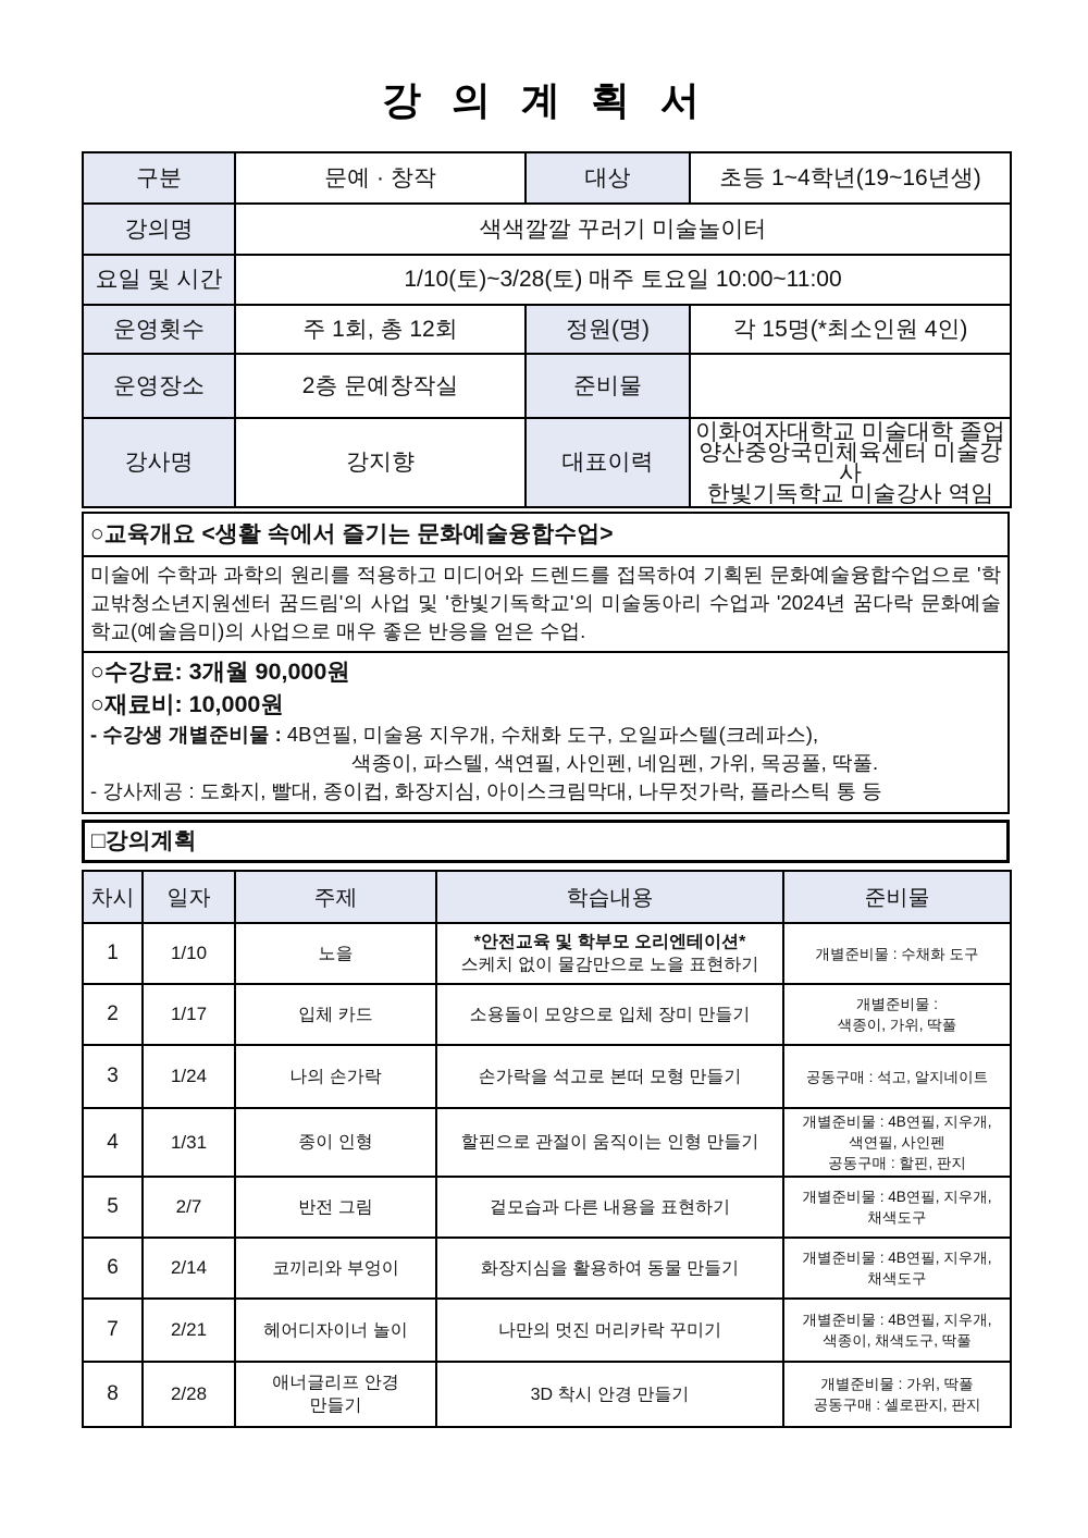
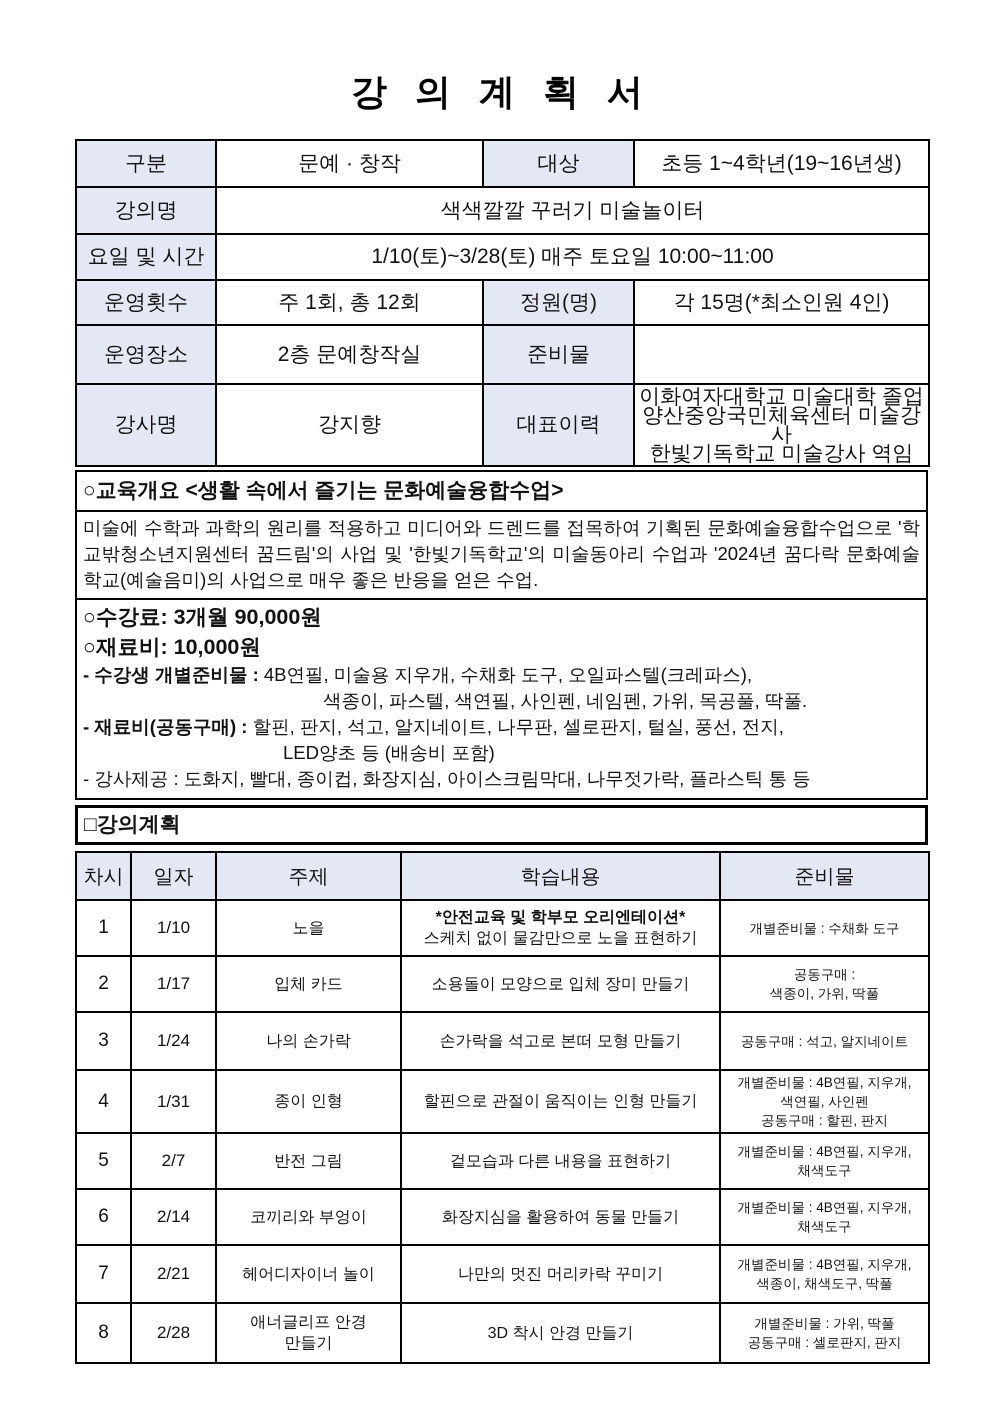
  강 의 계 획 서
  구분	문예 · 창작	대상	초등 1~4학년(19~16년생)
  강의명	색색깔깔 꾸러기 미술놀이터
  요일 및 시간	1/10(토)~3/28(토) 매주 토요일 10:00~11:00
  운영횟수	주 1회, 총 12회	정원(명)	각 15명(*최소인원 4인)
  운영장소	2층 문예창작실	준비물
  강사명	강지향	대표이력	이화여자대학교 미술대학 졸업 양산중앙국민체육센터 미술강사 한빛기독학교 미술강사 역임
  ○교육개요 <생활 속에서 즐기는 문화예술융합수업>
  미술에 수학과 과학의 원리를 적용하고 미디어와 드렌드를 접목하여 기획된 문화예술융합수업으로 '학교밖청소년지원센터 꿈드림'의 사업 및 '한빛기독학교'의 미술동아리 수업과 '2024년 꿈다락 문화예술학교(예술음미)의 사업으로 매우 좋은 반응을 얻은 수업.
  ○수강료: 3개월 90,000원
  ○재료비: 10,000원
  - 수강생 개별준비물 : 4B연필, 미술용 지우개, 수채화 도구, 오일파스텔(크레파스),
  색종이, 파스텔, 색연필, 사인펜, 네임펜, 가위, 목공풀, 딱풀.
+ - 재료비(공동구매) : 할핀, 판지, 석고, 알지네이트, 나무판, 셀로판지, 털실, 풍선, 전지,
+ LED양초 등 (배송비 포함)
  - 강사제공 : 도화지, 빨대, 종이컵, 화장지심, 아이스크림막대, 나무젓가락, 플라스틱 통 등
  □강의계획
  차시	일자	주제	학습내용	준비물
  1	1/10	노을	*안전교육 및 학부모 오리엔테이션* 스케치 없이 물감만으로 노을 표현하기	개별준비물 : 수채화 도구
- 2	1/17	입체 카드	소용돌이 모양으로 입체 장미 만들기	개별준비물 : 색종이, 가위, 딱풀
+ 2	1/17	입체 카드	소용돌이 모양으로 입체 장미 만들기	공동구매 : 색종이, 가위, 딱풀
  3	1/24	나의 손가락	손가락을 석고로 본떠 모형 만들기	공동구매 : 석고, 알지네이트
  4	1/31	종이 인형	할핀으로 관절이 움직이는 인형 만들기	개별준비물 : 4B연필, 지우개, 색연필, 사인펜 공동구매 : 할핀, 판지
  5	2/7	반전 그림	겉모습과 다른 내용을 표현하기	개별준비물 : 4B연필, 지우개, 채색도구
  6	2/14	코끼리와 부엉이	화장지심을 활용하여 동물 만들기	개별준비물 : 4B연필, 지우개, 채색도구
  7	2/21	헤어디자이너 놀이	나만의 멋진 머리카락 꾸미기	개별준비물 : 4B연필, 지우개, 색종이, 채색도구, 딱풀
  8	2/28	애너글리프 안경 만들기	3D 착시 안경 만들기	개별준비물 : 가위, 딱풀 공동구매 : 셀로판지, 판지
